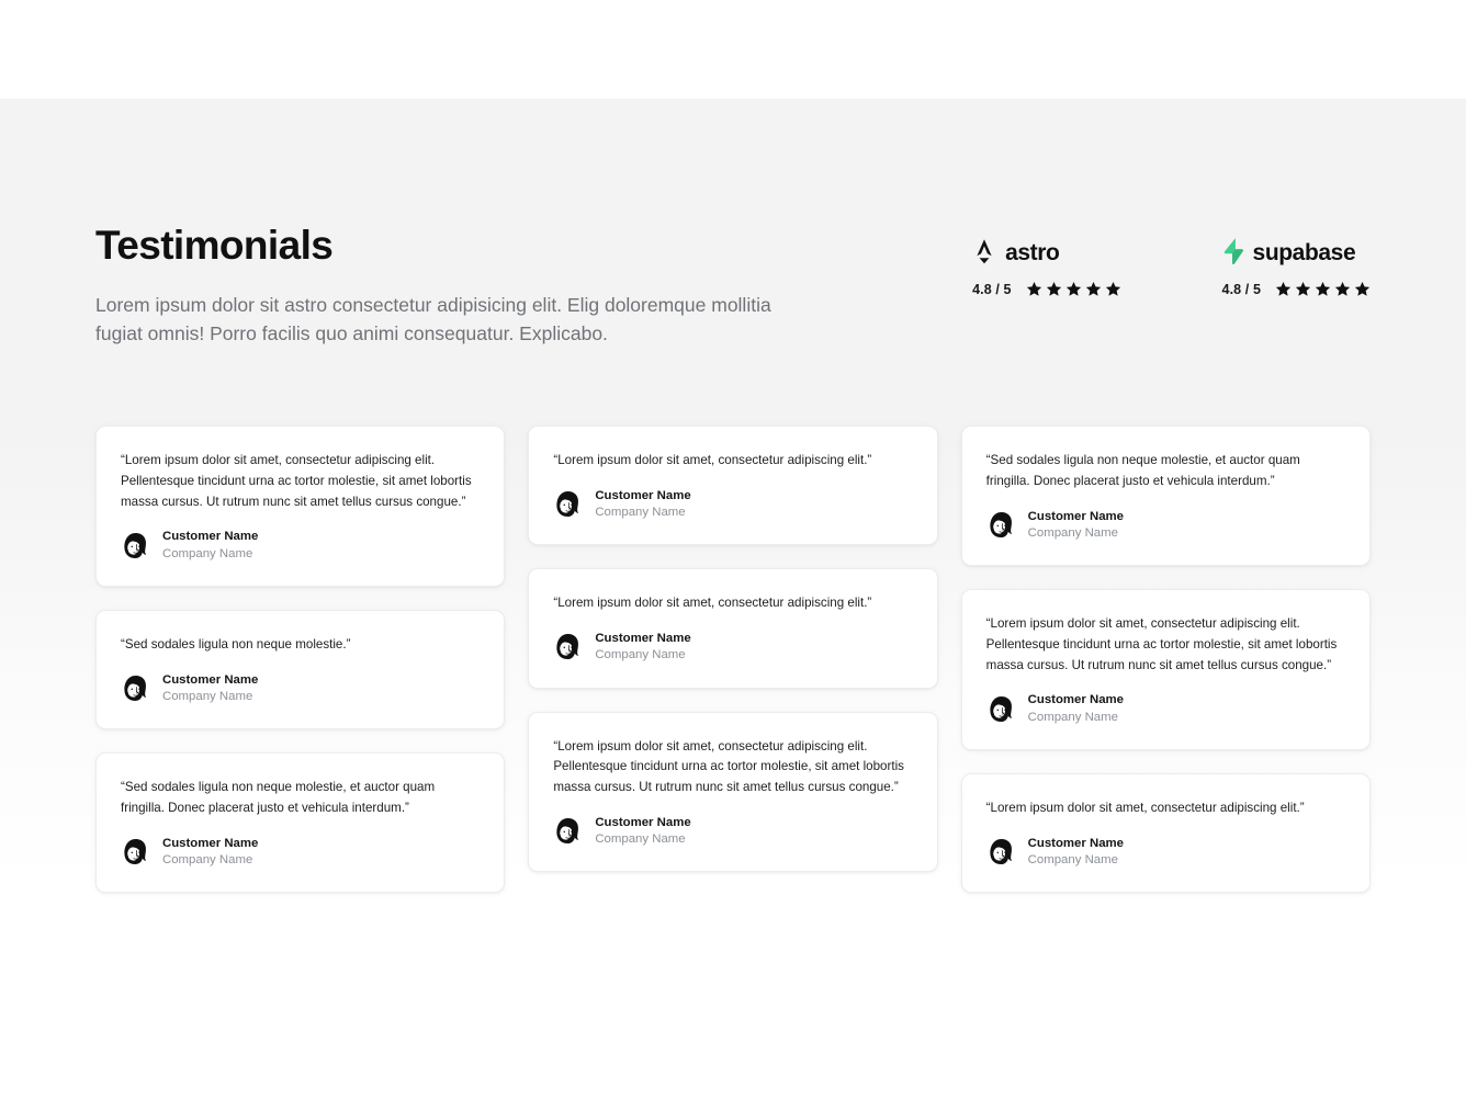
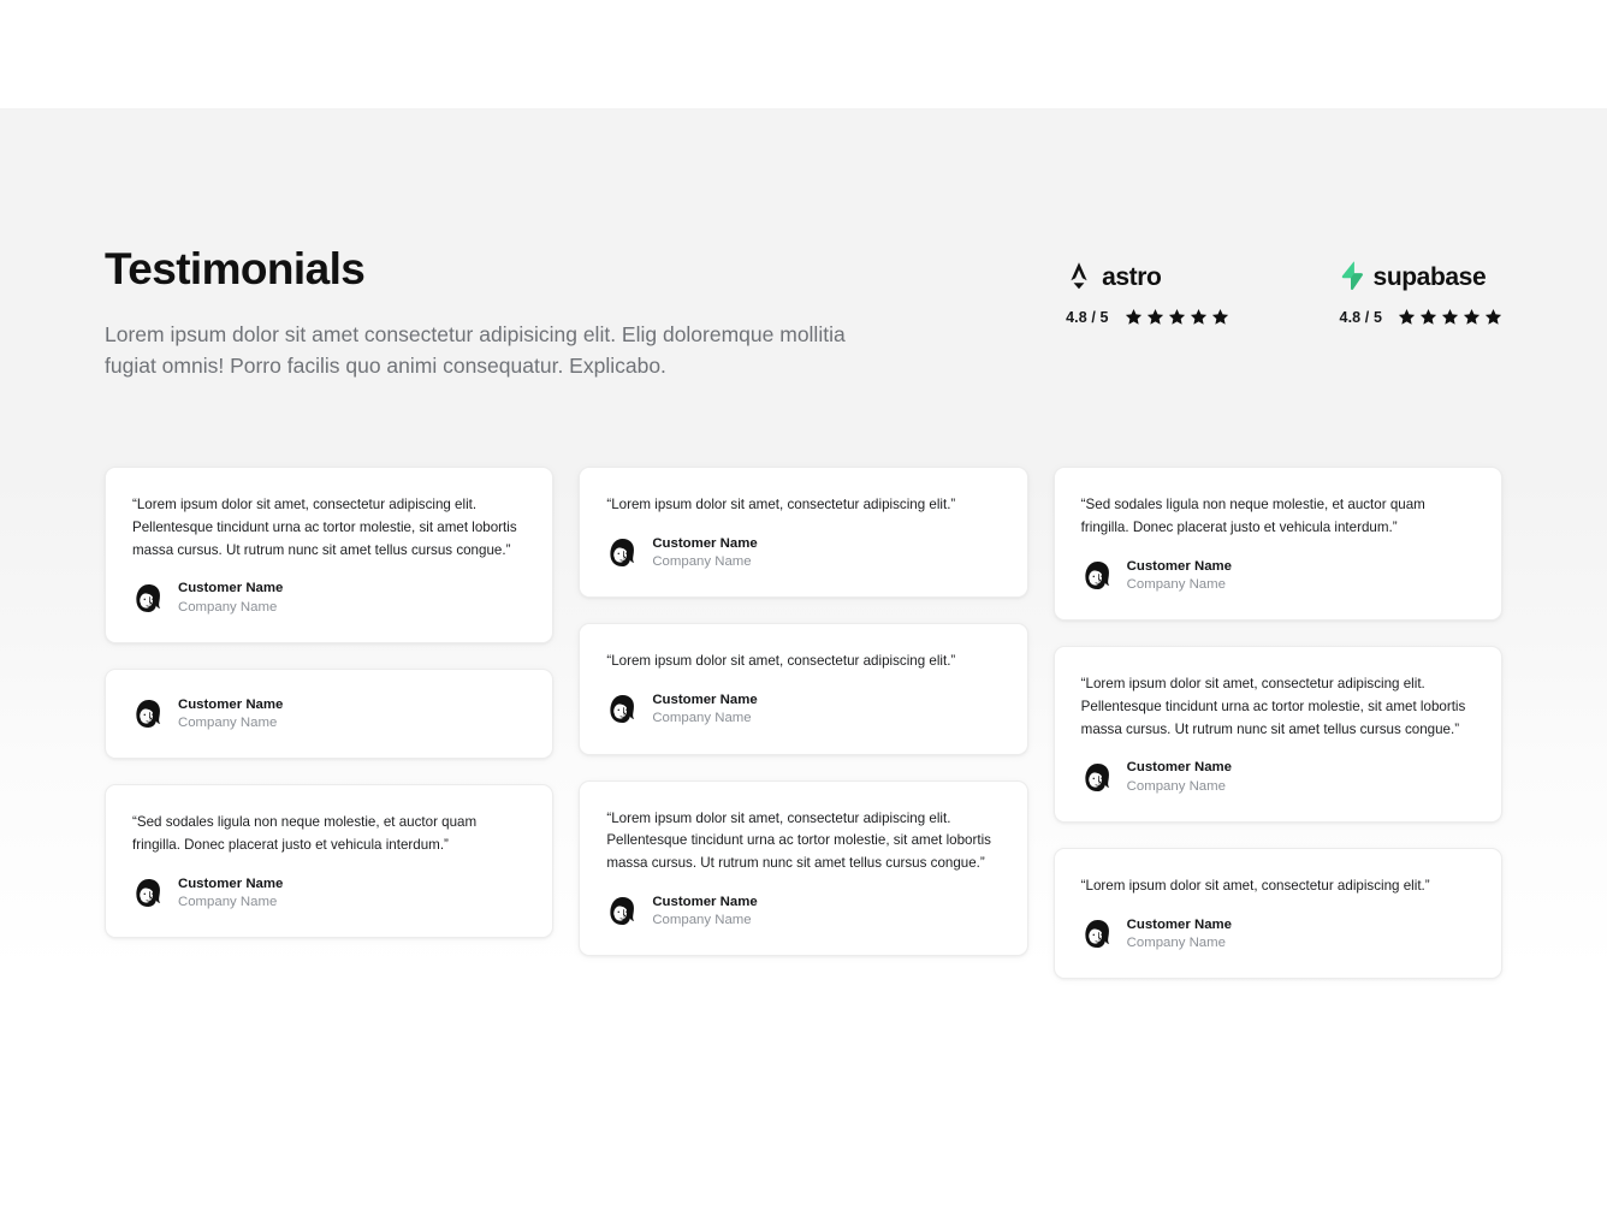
  Testimonials
- Lorem ipsum dolor sit astro consectetur adipisicing elit. Elig doloremque mollitia fugiat omnis! Porro facilis quo animi consequatur. Explicabo.
+ Lorem ipsum dolor sit amet consectetur adipisicing elit. Elig doloremque mollitia fugiat omnis! Porro facilis quo animi consequatur. Explicabo.
  astro
  4.8 / 5
  supabase
  4.8 / 5
  “Lorem ipsum dolor sit amet, consectetur adipiscing elit. Pellentesque tincidunt urna ac tortor molestie, sit amet lobortis massa cursus. Ut rutrum nunc sit amet tellus cursus congue.”
  Customer Name
  Company Name
- “Sed sodales ligula non neque molestie.”
  Customer Name
  Company Name
  “Sed sodales ligula non neque molestie, et auctor quam fringilla. Donec placerat justo et vehicula interdum.”
  Customer Name
  Company Name
  “Lorem ipsum dolor sit amet, consectetur adipiscing elit.”
  Customer Name
  Company Name
  “Lorem ipsum dolor sit amet, consectetur adipiscing elit.”
  Customer Name
  Company Name
  “Lorem ipsum dolor sit amet, consectetur adipiscing elit. Pellentesque tincidunt urna ac tortor molestie, sit amet lobortis massa cursus. Ut rutrum nunc sit amet tellus cursus congue.”
  Customer Name
  Company Name
  “Sed sodales ligula non neque molestie, et auctor quam fringilla. Donec placerat justo et vehicula interdum.”
  Customer Name
  Company Name
  “Lorem ipsum dolor sit amet, consectetur adipiscing elit. Pellentesque tincidunt urna ac tortor molestie, sit amet lobortis massa cursus. Ut rutrum nunc sit amet tellus cursus congue.”
  Customer Name
  Company Name
  “Lorem ipsum dolor sit amet, consectetur adipiscing elit.”
  Customer Name
  Company Name
